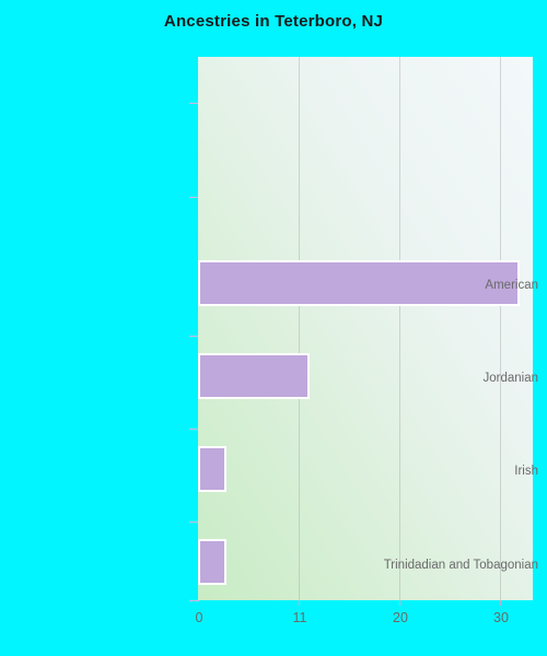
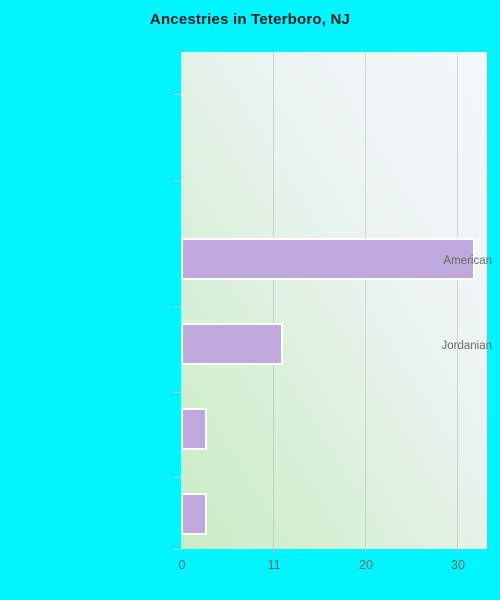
  Ancestries in Teterboro, NJ
  American
  Jordanian
- Irish
- Trinidadian and Tobagonian
  0
  11
  20
  30
